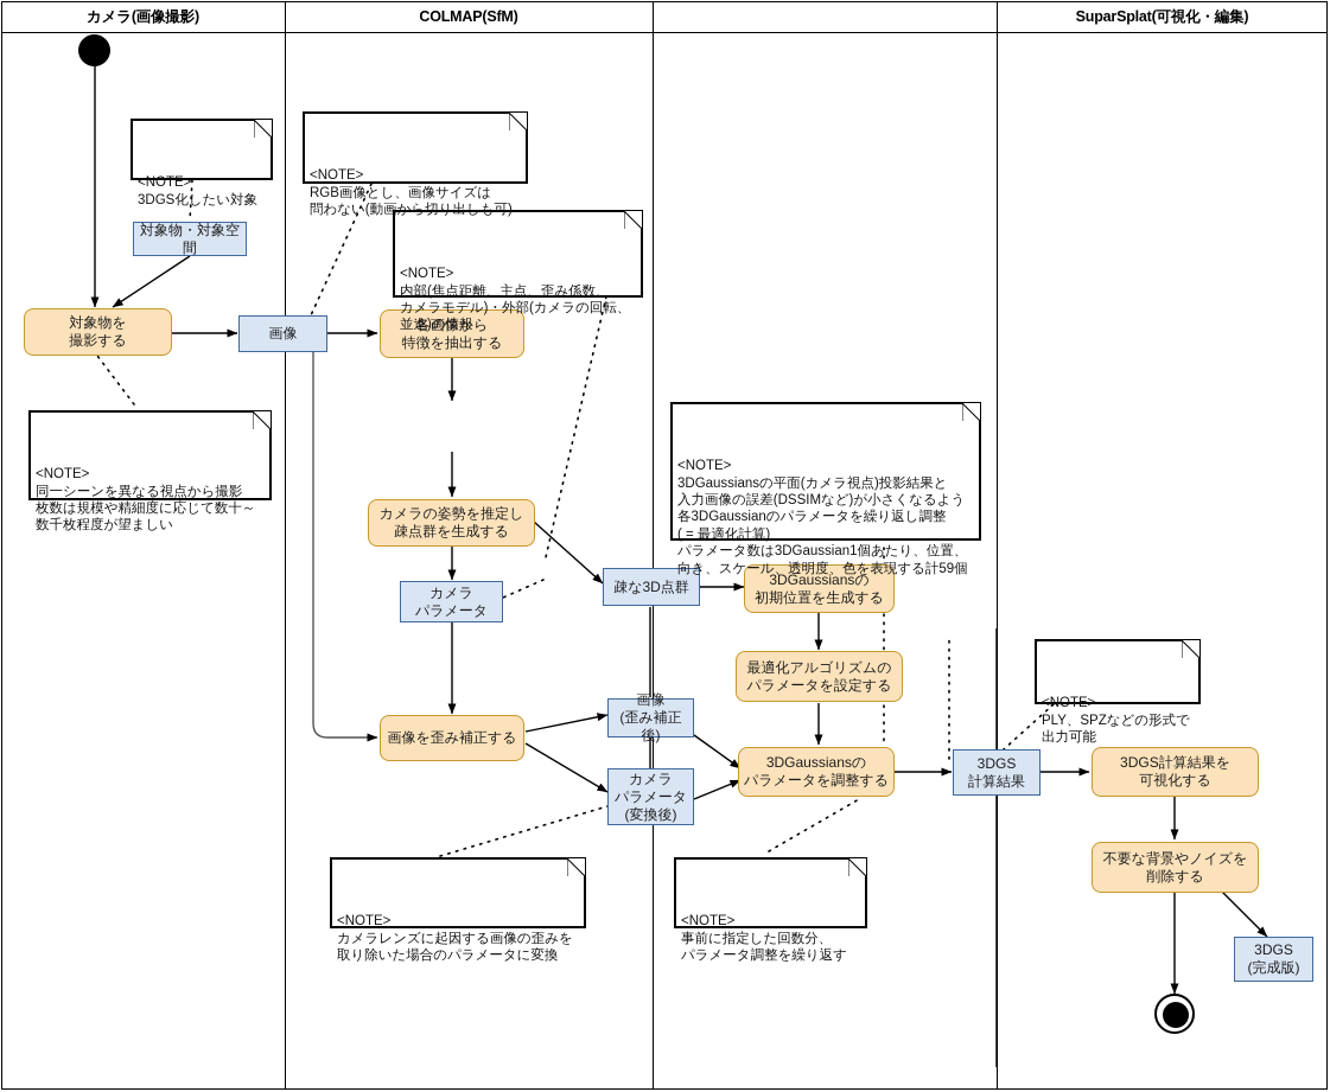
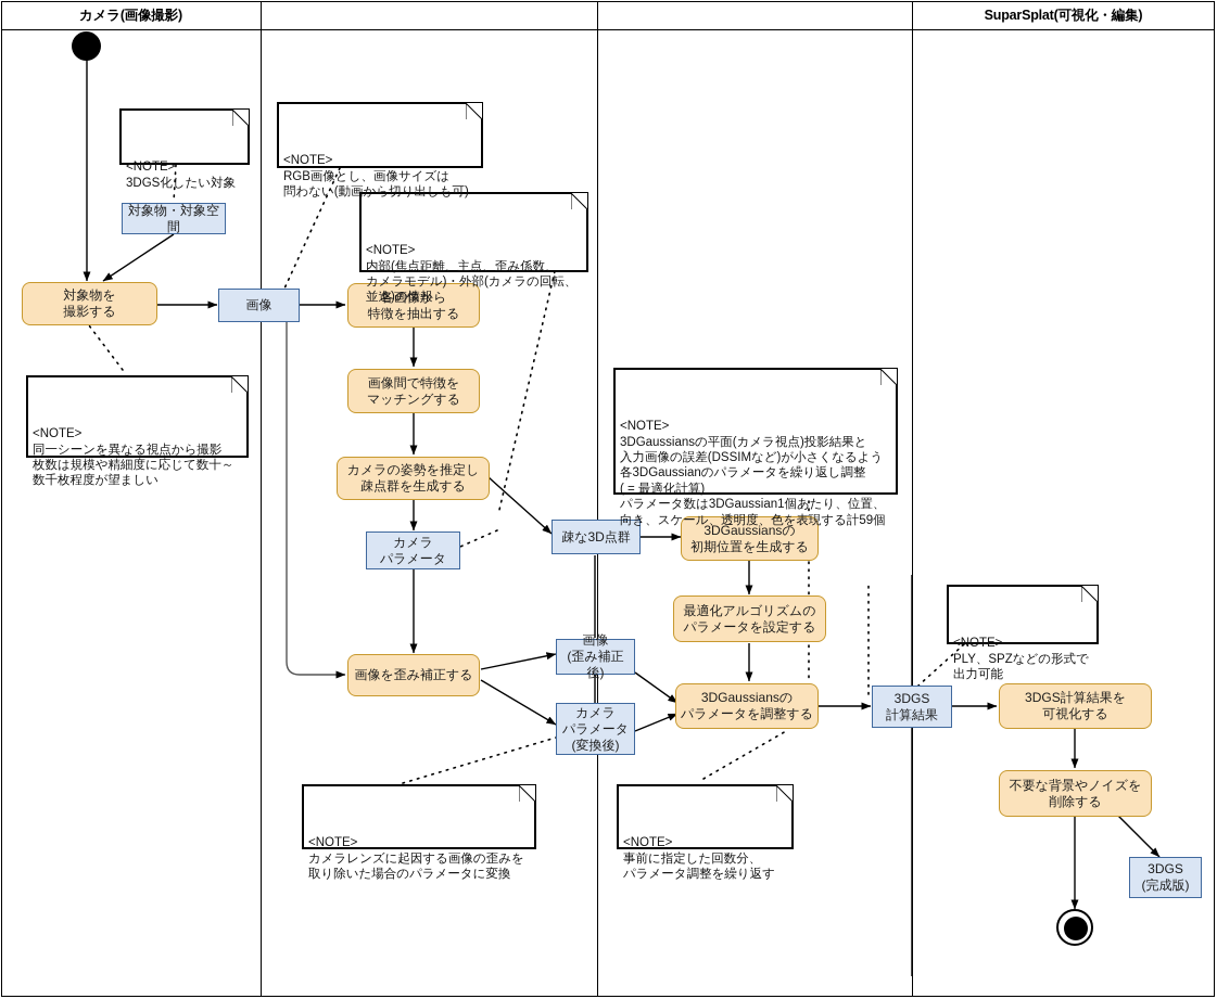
  カメラ(画像撮影)
- COLMAP(SfM)
  SuparSplat(可視化・編集)
  対象物を
  撮影する
  対象物・対象空間
  画像
  各画像から
  特徴を抽出する
+ 画像間で特徴を
+ マッチングする
  カメラの姿勢を推定し
  疎点群を生成する
  カメラ
  パラメータ
  画像を歪み補正する
  疎な3D点群
  画像
  (歪み補正後)
  カメラ
  パラメータ
  (変換後)
  3DGaussiansの
  初期位置を生成する
  最適化アルゴリズムの
  パラメータを設定する
  3DGaussiansの
  パラメータを調整する
  3DGS
  計算結果
  3DGS計算結果を
  可視化する
  不要な背景やノイズを
  削除する
  3DGS
  (完成版)
  <NOTE>
  3DGS化したい対象
  <NOTE>
  同一シーンを異なる視点から撮影
  枚数は規模や精細度に応じて数十～
  数千枚程度が望ましい
  <NOTE>
  RGB画像とし、画像サイズは
  問わない(動画から切り出しも可)
  <NOTE>
  内部(焦点距離、主点、歪み係数、
  カメラモデル)・外部(カメラの回転、
  並進)の情報
  <NOTE>
  カメラレンズに起因する画像の歪みを
  取り除いた場合のパラメータに変換
  <NOTE>
  3DGaussiansの平面(カメラ視点)投影結果と
  入力画像の誤差(DSSIMなど)が小さくなるよう
  各3DGaussianのパラメータを繰り返し調整
  ( = 最適化計算)
  パラメータ数は3DGaussian1個あたり、位置、
  向き、スケール、透明度、色を表現する計59個
  <NOTE>
  事前に指定した回数分、
  パラメータ調整を繰り返す
  <NOTE>
  PLY、SPZなどの形式で
  出力可能
